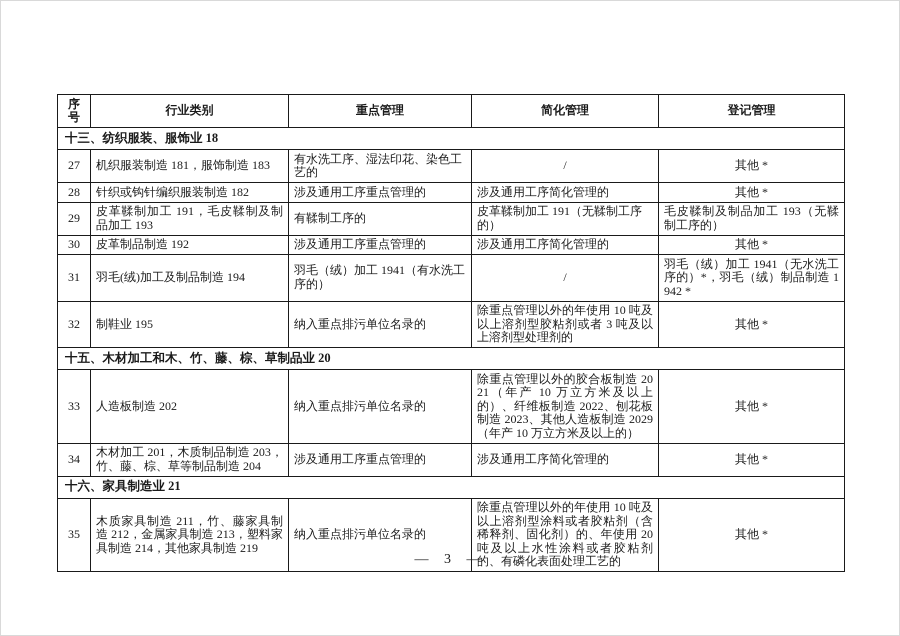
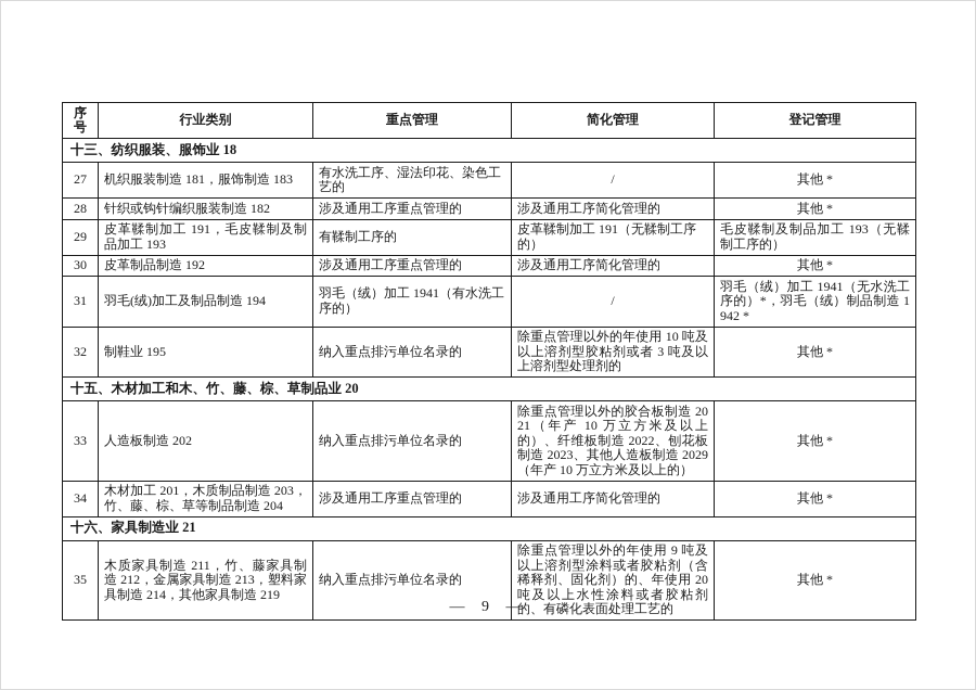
  序号	行业类别	重点管理	简化管理	登记管理
  十三、纺织服装、服饰业 18
  27	机织服装制造 181，服饰制造 183	有水洗工序、湿法印花、染色工艺的	/	其他 *
  28	针织或钩针编织服装制造 182	涉及通用工序重点管理的	涉及通用工序简化管理的	其他 *
  29	皮革鞣制加工 191，毛皮鞣制及制品加工 193	有鞣制工序的	皮革鞣制加工 191（无鞣制工序的）	毛皮鞣制及制品加工 193（无鞣制工序的）
  30	皮革制品制造 192	涉及通用工序重点管理的	涉及通用工序简化管理的	其他 *
  31	羽毛(绒)加工及制品制造 194	羽毛（绒）加工 1941（有水洗工序的）	/	羽毛（绒）加工 1941（无水洗工序的）*，羽毛（绒）制品制造 1942 *
  32	制鞋业 195	纳入重点排污单位名录的	除重点管理以外的年使用 10 吨及以上溶剂型胶粘剂或者 3 吨及以上溶剂型处理剂的	其他 *
  十五、木材加工和木、竹、藤、棕、草制品业 20
  33	人造板制造 202	纳入重点排污单位名录的	除重点管理以外的胶合板制造 2021（年产 10 万立方米及以上的）、纤维板制造 2022、刨花板制造 2023、其他人造板制造 2029（年产 10 万立方米及以上的）	其他 *
  34	木材加工 201，木质制品制造 203，竹、藤、棕、草等制品制造 204	涉及通用工序重点管理的	涉及通用工序简化管理的	其他 *
  十六、家具制造业 21
- 35	木质家具制造 211，竹、藤家具制造 212，金属家具制造 213，塑料家具制造 214，其他家具制造 219	纳入重点排污单位名录的	除重点管理以外的年使用 10 吨及以上溶剂型涂料或者胶粘剂（含稀释剂、固化剂）的、年使用 20 吨及以上水性涂料或者胶粘剂的、有磷化表面处理工艺的	其他 *
+ 35	木质家具制造 211，竹、藤家具制造 212，金属家具制造 213，塑料家具制造 214，其他家具制造 219	纳入重点排污单位名录的	除重点管理以外的年使用 9 吨及以上溶剂型涂料或者胶粘剂（含稀释剂、固化剂）的、年使用 20 吨及以上水性涂料或者胶粘剂的、有磷化表面处理工艺的	其他 *
- — 3 —
+ — 9 —
